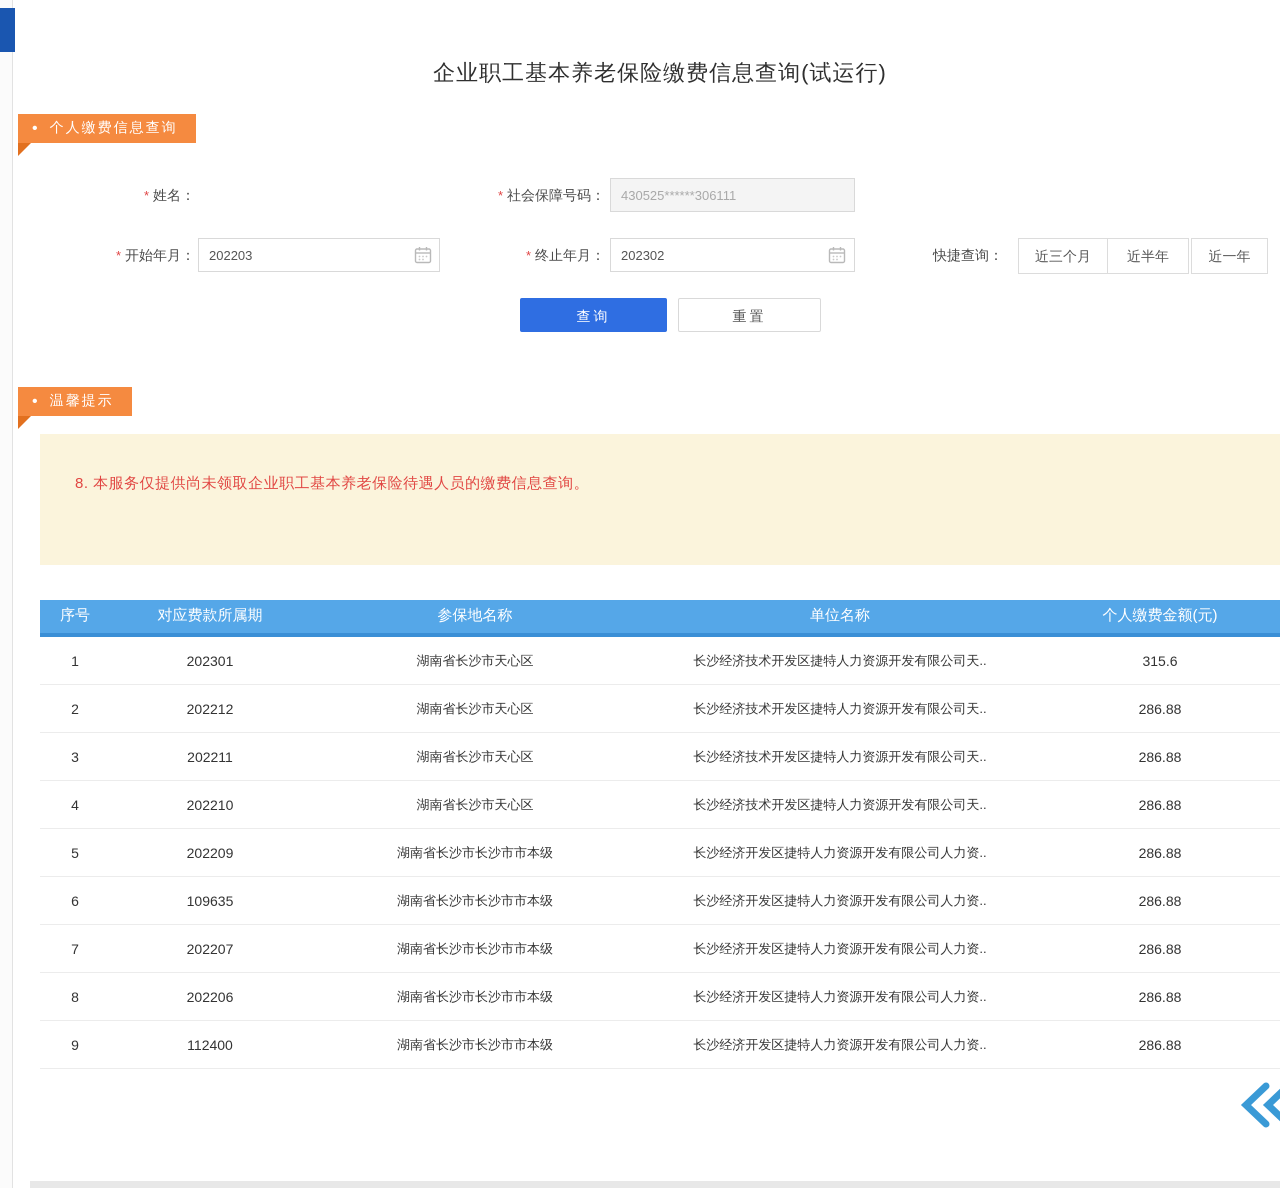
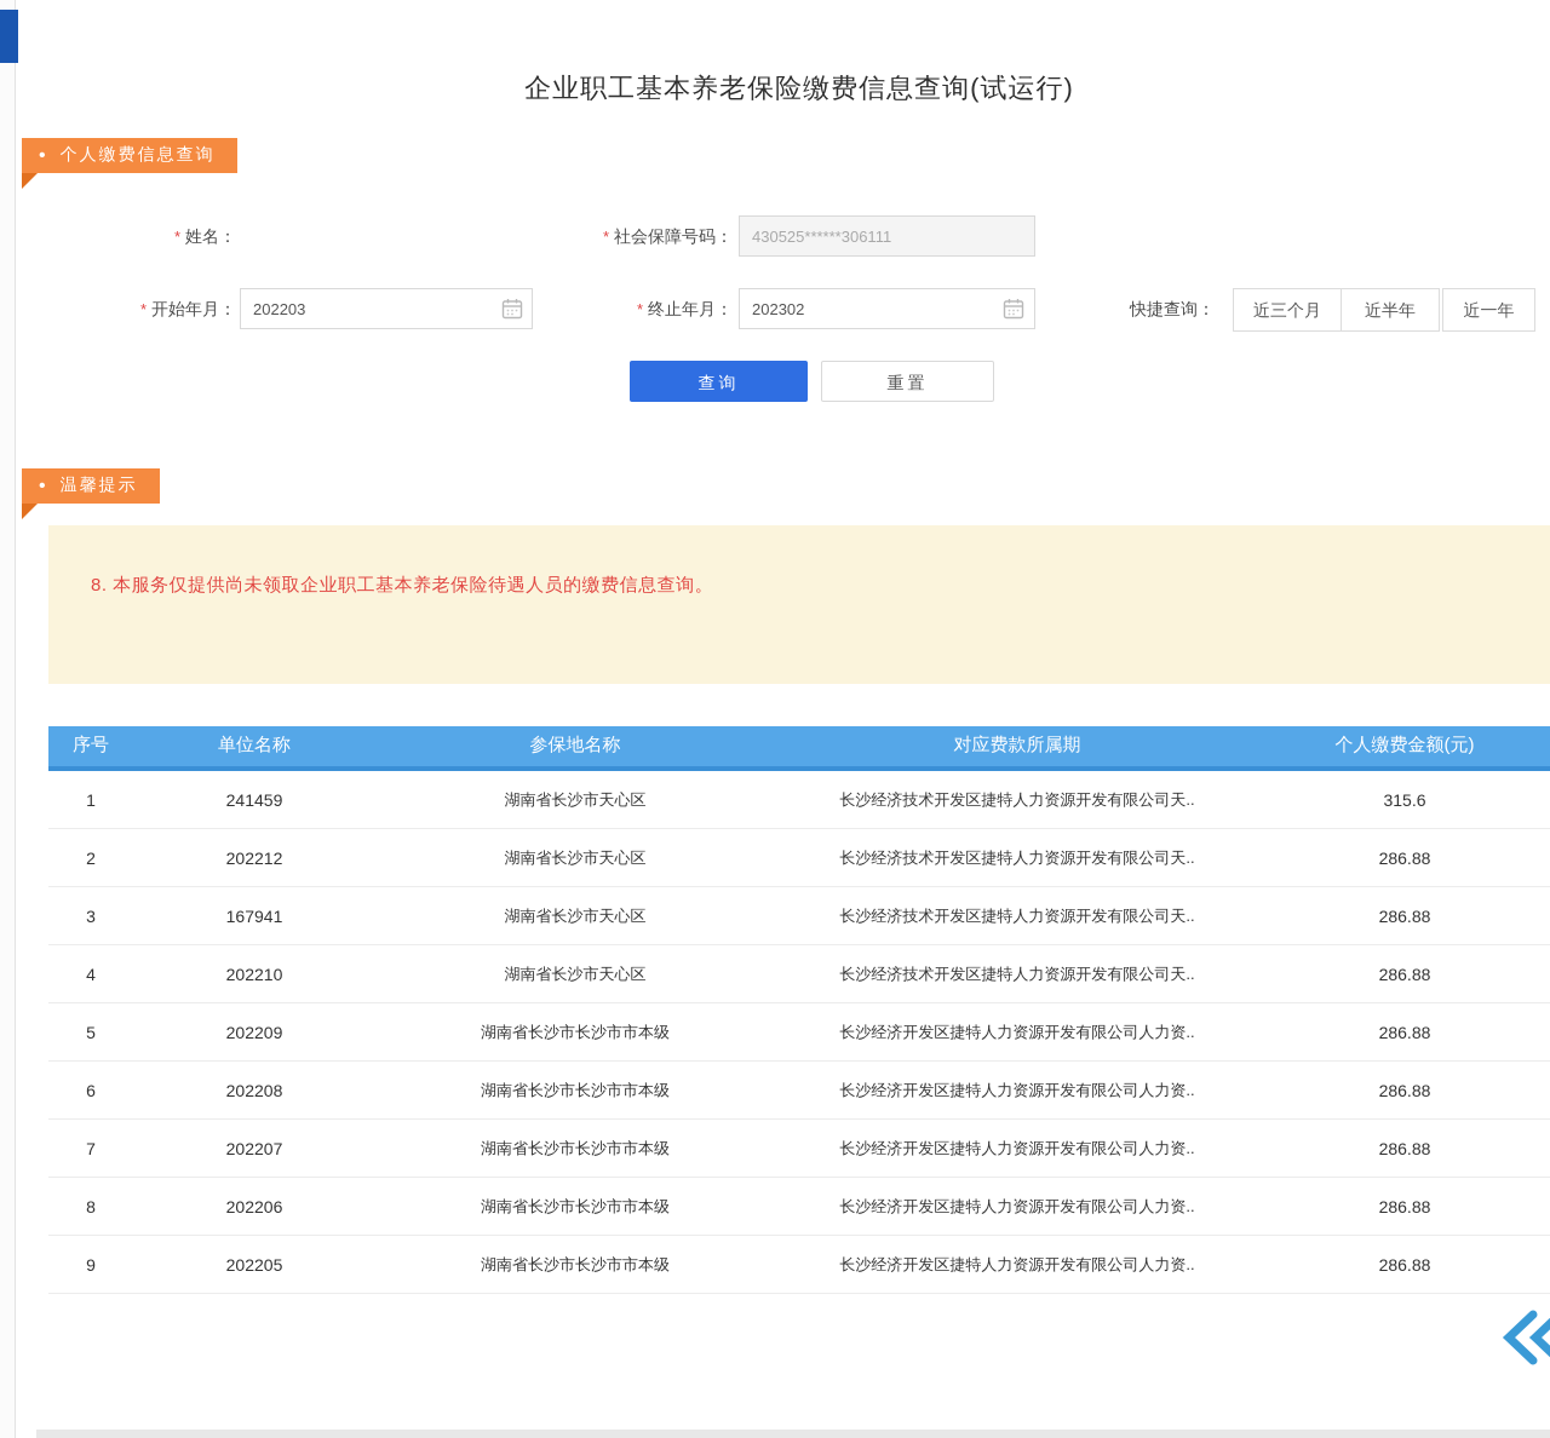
  企业职工基本养老保险缴费信息查询(试运行)
  •
  个人缴费信息查询
  * 姓名：
  * 社会保障号码：
  430525******306111
  * 开始年月：
  202203
  * 终止年月：
  202302
  快捷查询：
  近三个月
  近半年
  近一年
  查询
  重置
  •
  温馨提示
  8. 本服务仅提供尚未领取企业职工基本养老保险待遇人员的缴费信息查询。
  序号
- 对应费款所属期
+ 单位名称
  参保地名称
- 单位名称
+ 对应费款所属期
  个人缴费金额(元)
  1
- 202301
+ 241459
  湖南省长沙市天心区
  长沙经济技术开发区捷特人力资源开发有限公司天..
  315.6
  2
  202212
  湖南省长沙市天心区
  长沙经济技术开发区捷特人力资源开发有限公司天..
  286.88
  3
- 202211
+ 167941
  湖南省长沙市天心区
  长沙经济技术开发区捷特人力资源开发有限公司天..
  286.88
  4
  202210
  湖南省长沙市天心区
  长沙经济技术开发区捷特人力资源开发有限公司天..
  286.88
  5
  202209
  湖南省长沙市长沙市市本级
  长沙经济开发区捷特人力资源开发有限公司人力资..
  286.88
  6
- 109635
+ 202208
  湖南省长沙市长沙市市本级
  长沙经济开发区捷特人力资源开发有限公司人力资..
  286.88
  7
  202207
  湖南省长沙市长沙市市本级
  长沙经济开发区捷特人力资源开发有限公司人力资..
  286.88
  8
  202206
  湖南省长沙市长沙市市本级
  长沙经济开发区捷特人力资源开发有限公司人力资..
  286.88
  9
- 112400
+ 202205
  湖南省长沙市长沙市市本级
  长沙经济开发区捷特人力资源开发有限公司人力资..
  286.88
